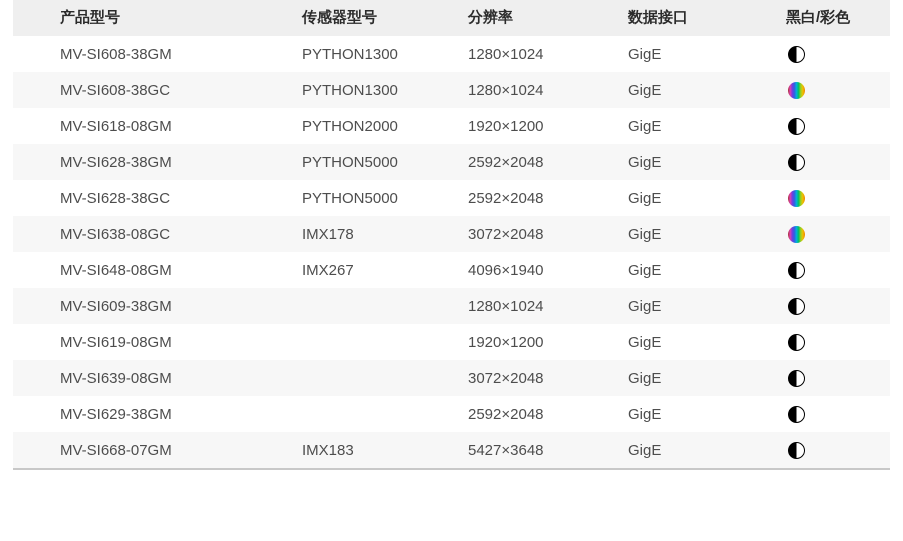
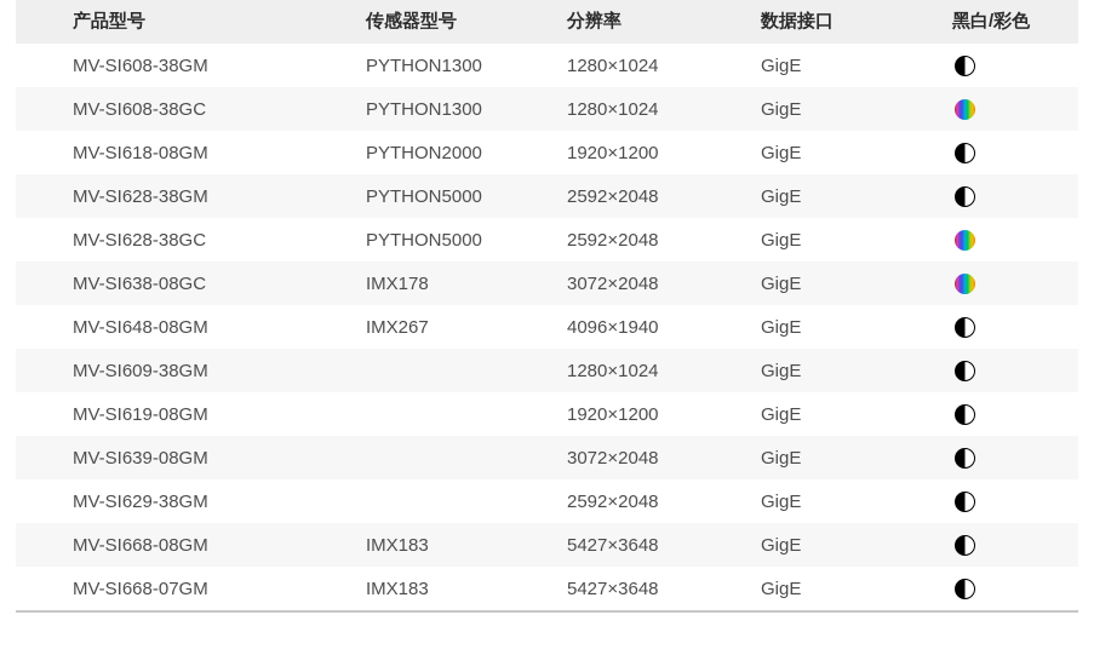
  产品型号	传感器型号	分辨率	数据接口	黑白/彩色
  MV-SI608-38GM	PYTHON1300	1280×1024	GigE
  MV-SI608-38GC	PYTHON1300	1280×1024	GigE
  MV-SI618-08GM	PYTHON2000	1920×1200	GigE
  MV-SI628-38GM	PYTHON5000	2592×2048	GigE
  MV-SI628-38GC	PYTHON5000	2592×2048	GigE
  MV-SI638-08GC	IMX178	3072×2048	GigE
  MV-SI648-08GM	IMX267	4096×1940	GigE
  MV-SI609-38GM		1280×1024	GigE
  MV-SI619-08GM		1920×1200	GigE
  MV-SI639-08GM		3072×2048	GigE
  MV-SI629-38GM		2592×2048	GigE
+ MV-SI668-08GM	IMX183	5427×3648	GigE
  MV-SI668-07GM	IMX183	5427×3648	GigE
